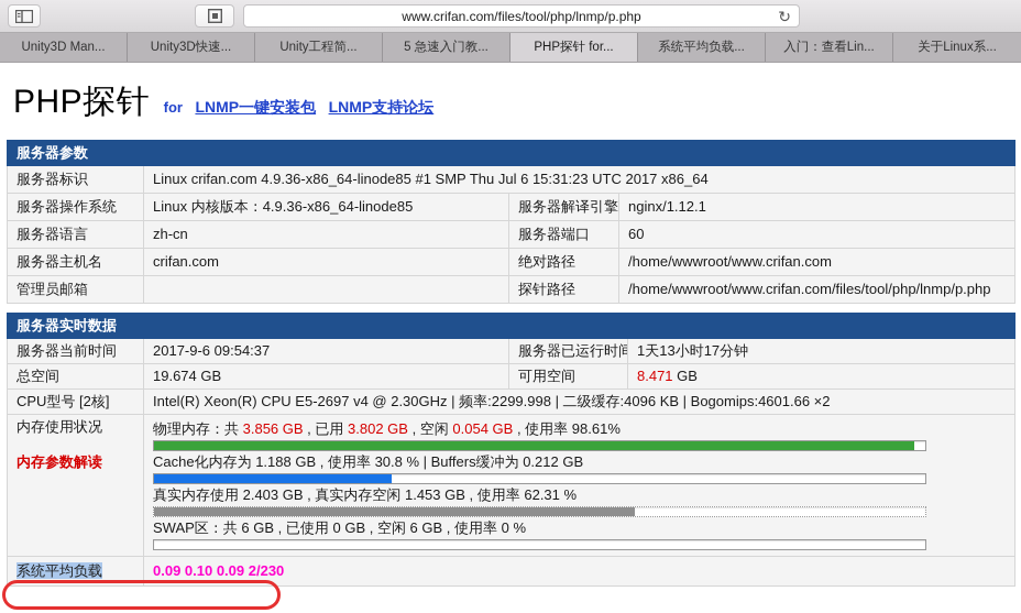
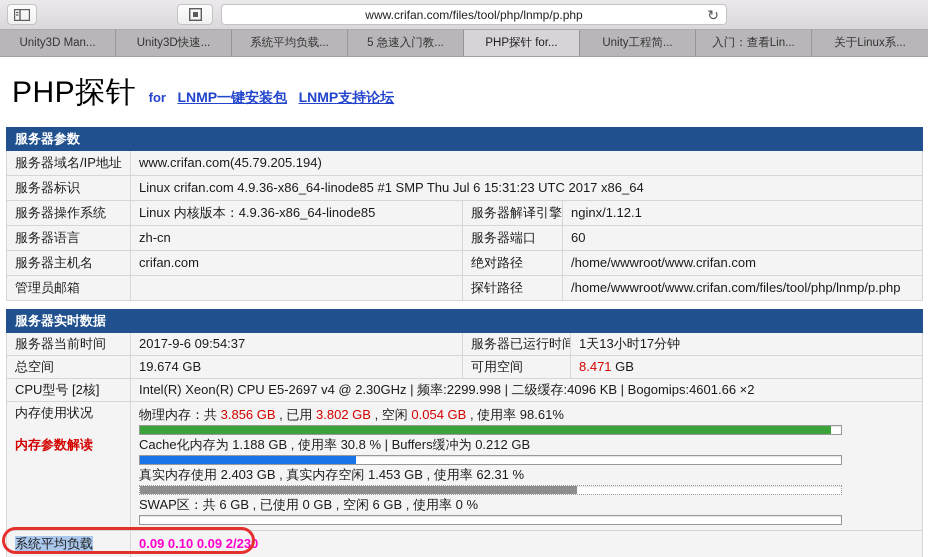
  www.crifan.com/files/tool/php/lnmp/p.php
  ↻
  Unity3D Man...
  Unity3D快速...
- Unity工程简...
+ 系统平均负载...
  5 急速入门教...
  PHP探针 for...
- 系统平均负载...
+ Unity工程简...
  入门：查看Lin...
  关于Linux系...
  PHP探针 for LNMP一键安装包 LNMP支持论坛
  服务器参数
+ 服务器域名/IP地址	www.crifan.com(45.79.205.194)
  服务器标识	Linux crifan.com 4.9.36-x86_64-linode85 #1 SMP Thu Jul 6 15:31:23 UTC 2017 x86_64
  服务器操作系统	Linux 内核版本：4.9.36-x86_64-linode85	服务器解译引擎	nginx/1.12.1
  服务器语言	zh-cn	服务器端口	60
  服务器主机名	crifan.com	绝对路径	/home/wwwroot/www.crifan.com
  管理员邮箱		探针路径	/home/wwwroot/www.crifan.com/files/tool/php/lnmp/p.php
  服务器实时数据
  服务器当前时间	2017-9-6 09:54:37	服务器已运行时间	1天13小时17分钟
  总空间	19.674 GB	可用空间	8.471 GB
  CPU型号 [2核]	Intel(R) Xeon(R) CPU E5-2697 v4 @ 2.30GHz | 频率:2299.998 | 二级缓存:4096 KB | Bogomips:4601.66 ×2
  内存使用状况 内存参数解读	物理内存：共 3.856 GB , 已用 3.802 GB , 空闲 0.054 GB , 使用率 98.61% Cache化内存为 1.188 GB , 使用率 30.8 % | Buffers缓冲为 0.212 GB 真实内存使用 2.403 GB , 真实内存空闲 1.453 GB , 使用率 62.31 % SWAP区：共 6 GB , 已使用 0 GB , 空闲 6 GB , 使用率 0 %
  系统平均负载	0.09 0.10 0.09 2/230
